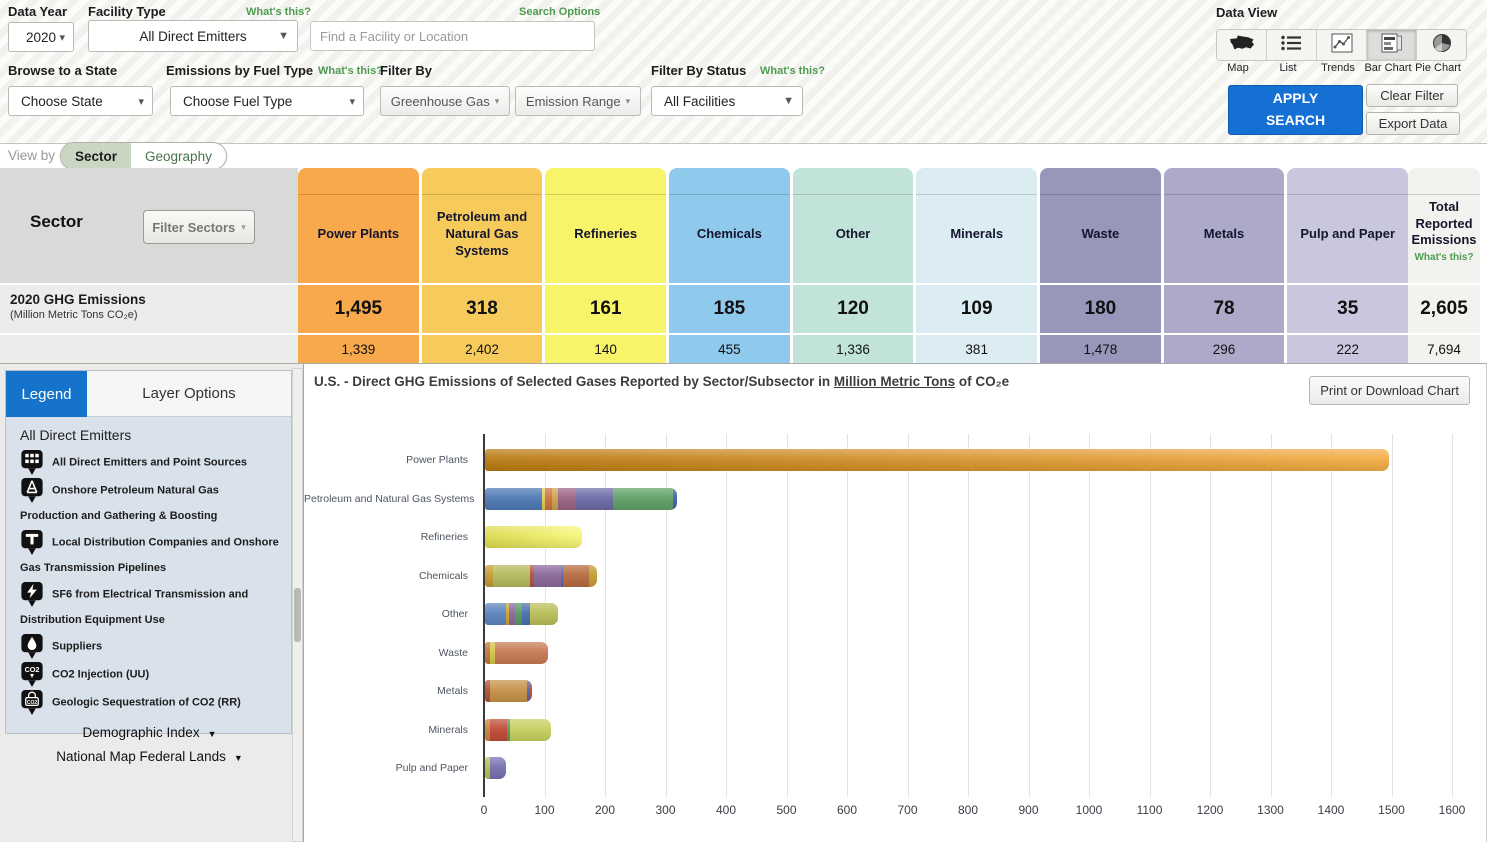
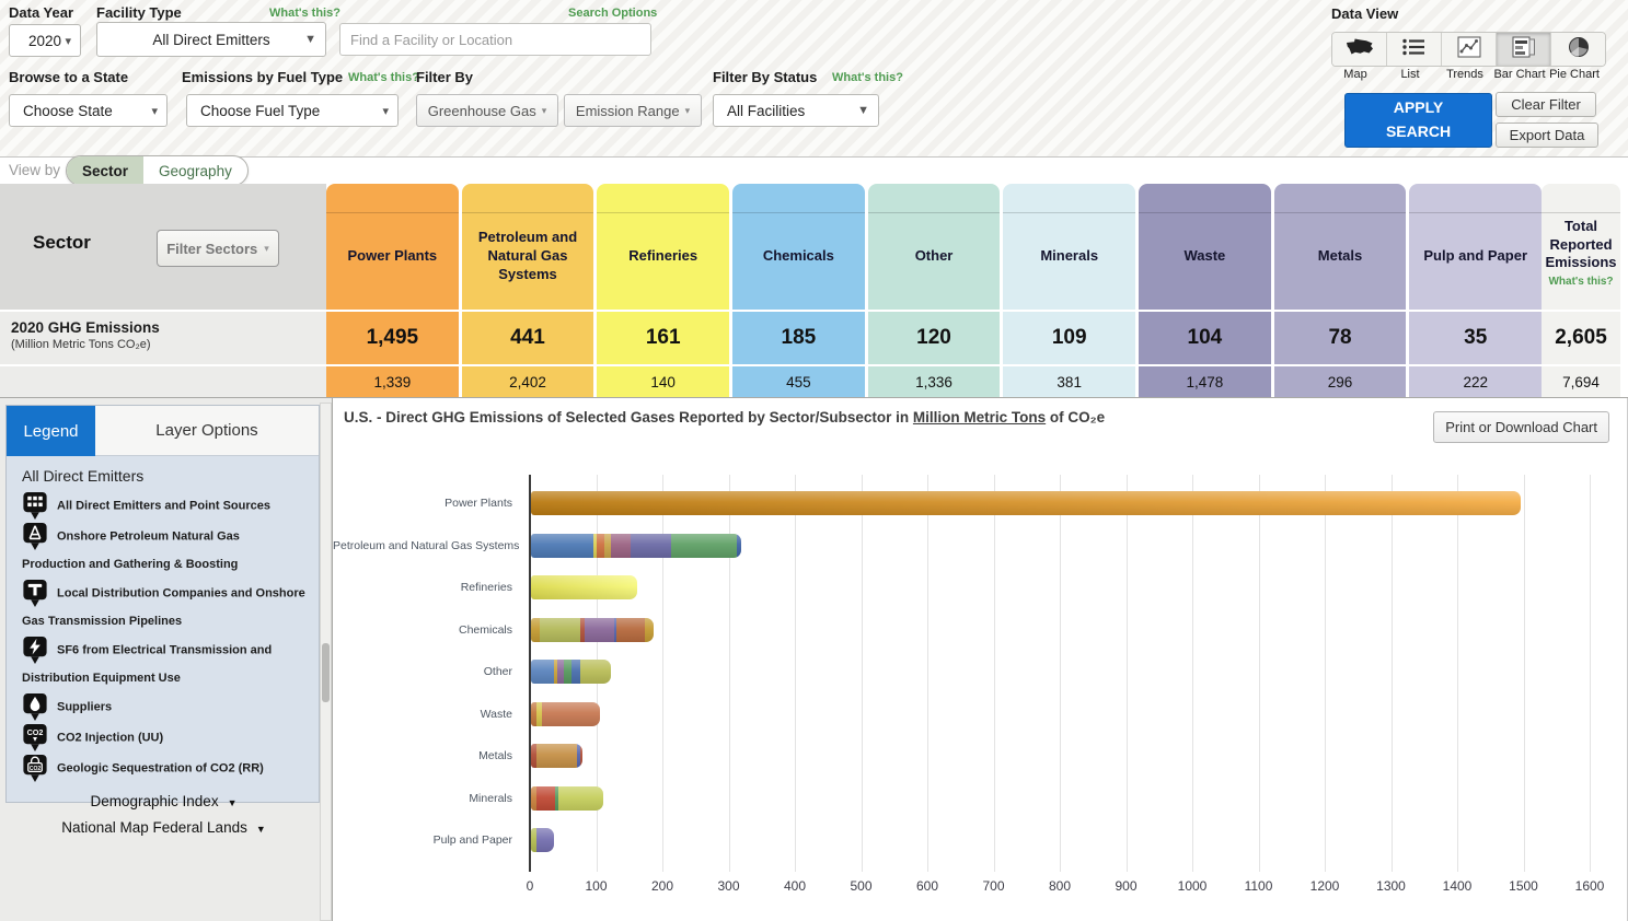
  Data Year
  2020
  ▾
  Facility Type
  What's this?
  All Direct Emitters
  ▼
  Search Options
  Find a Facility or Location
  Data View
  Map
  List
  Trends
  Bar Chart
  Pie Chart
  Browse to a State
  Choose State
  ▾
  Emissions by Fuel Type
  What's this?
  Choose Fuel Type
  ▾
  Filter By
  Greenhouse Gas
  ▾
  Emission Range
  ▾
  Filter By Status
  What's this?
  All Facilities
  ▼
  APPLY
  SEARCH
  Clear Filter
  Export Data
  View by
  Sector
  Geography
  Sector
  Filter Sectors
  ▾
  2020 GHG Emissions
  (Million Metric Tons CO₂e)
  Power Plants
  1,495
  1,339
  Petroleum and Natural Gas Systems
- 318
+ 441
  2,402
  Refineries
  161
  140
  Chemicals
  185
  455
  Other
  120
  1,336
  Minerals
  109
  381
  Waste
- 180
+ 104
  1,478
  Metals
  78
  296
  Pulp and Paper
  35
  222
  Total Reported Emissions
  What's this?
  2,605
  7,694
  Legend
  Layer Options
  All Direct Emitters
  All Direct Emitters and Point Sources
  Onshore Petroleum Natural Gas Production and Gathering & Boosting
  Local Distribution Companies and Onshore Gas Transmission Pipelines
  SF6 from Electrical Transmission and Distribution Equipment Use
  Suppliers
  CO2
  CO2 Injection (UU)
  Geologic Sequestration of CO2 (RR)
  Demographic Index ▼
  National Map Federal Lands ▼
  U.S. - Direct GHG Emissions of Selected Gases Reported by Sector/Subsector in Million Metric Tons of CO₂e
  Print or Download Chart
  Power Plants
  Petroleum and Natural Gas Systems
  Refineries
  Chemicals
  Other
  Waste
  Metals
  Minerals
  Pulp and Paper
  0
  100
  200
  300
  400
  500
  600
  700
  800
  900
  1000
  1100
  1200
  1300
  1400
  1500
  1600
